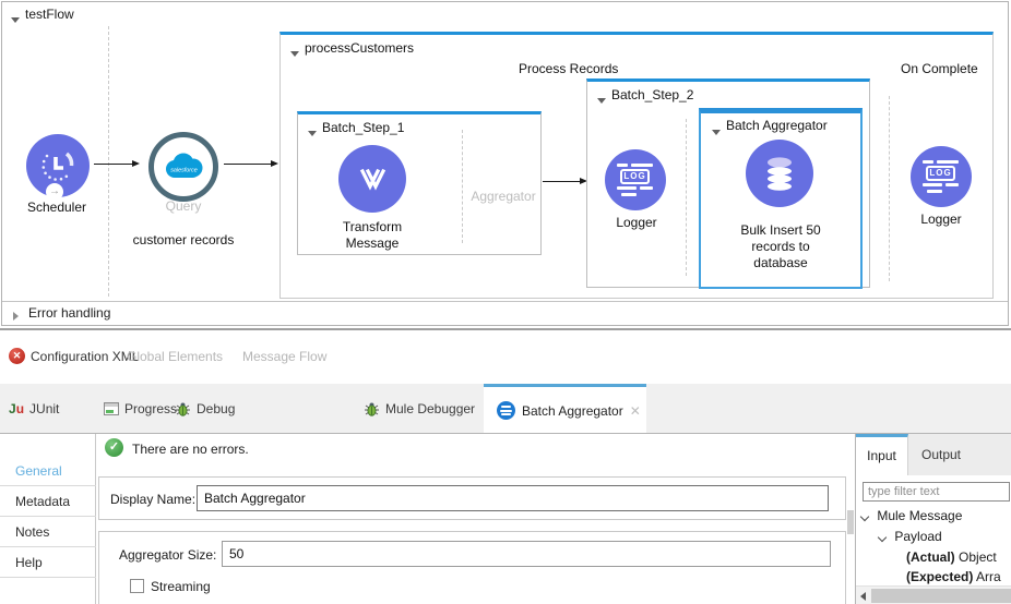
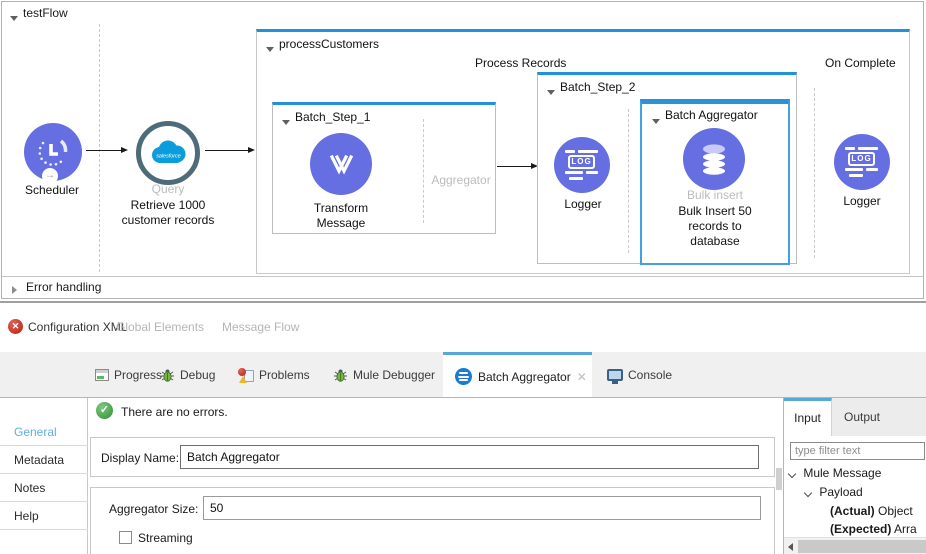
  testFlow
  →
  Scheduler
  Query
+ Retrieve 1000
  customer records
  processCustomers
  Process Records
  On Complete
  Batch_Step_1
  Transform
  Message
  Aggregator
  Batch_Step_2
  LOG
  Logger
  Batch Aggregator
+ Bulk insert
  Bulk Insert 50
  records to
  database
  LOG
  Logger
  Error handling
  ✕
  Configuration XML
  Global Elements
  Message Flow
- Ju
- JUnit
  Progress
  Debug
+ Problems
  Mule Debugger
  Batch Aggregator
  ✕
+ Console
  General
  Metadata
  Notes
  Help
  ✓
  There are no errors.
  Display Name:
  Batch Aggregator
  Aggregator Size:
  50
  Streaming
  Input
  Output
  type filter text
  Mule Message
  Payload
  (Actual) Object
  (Expected) Arra
